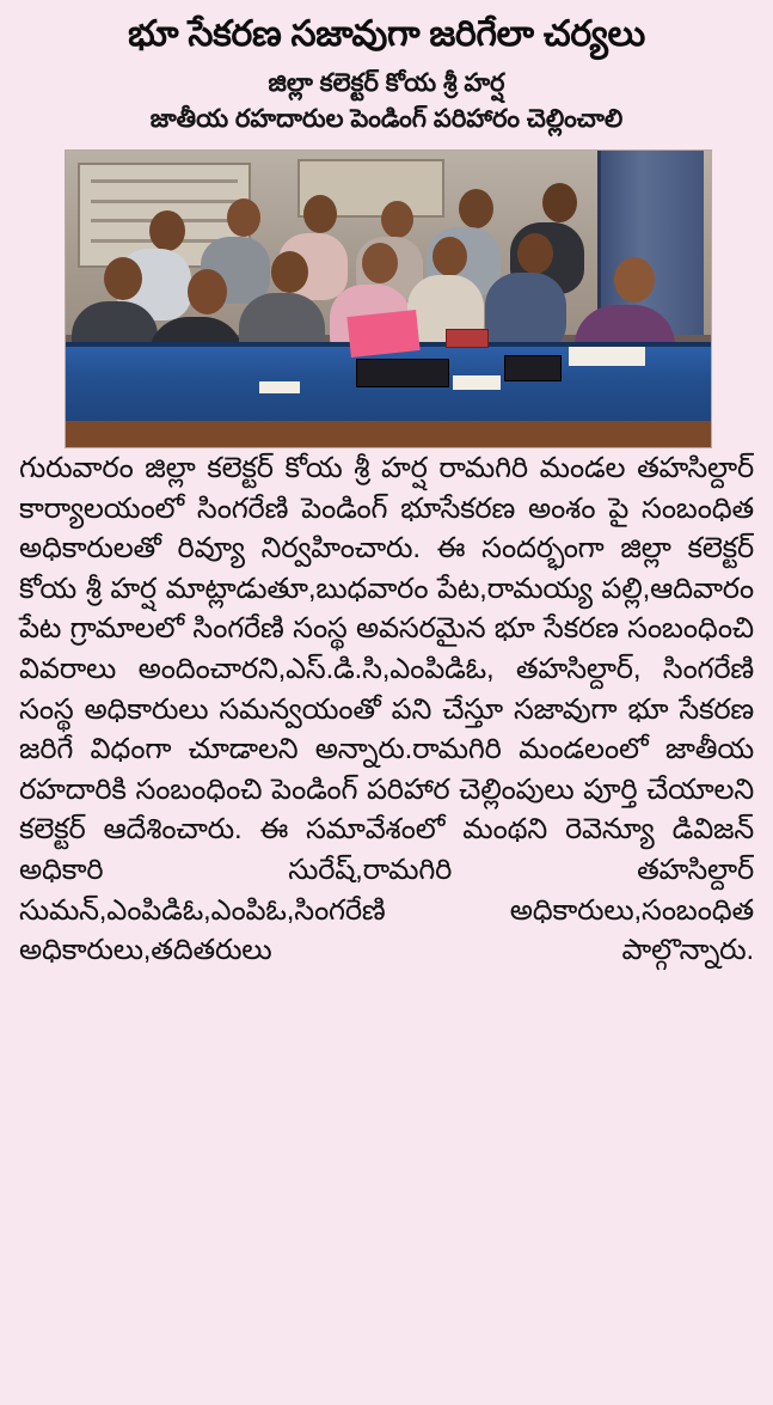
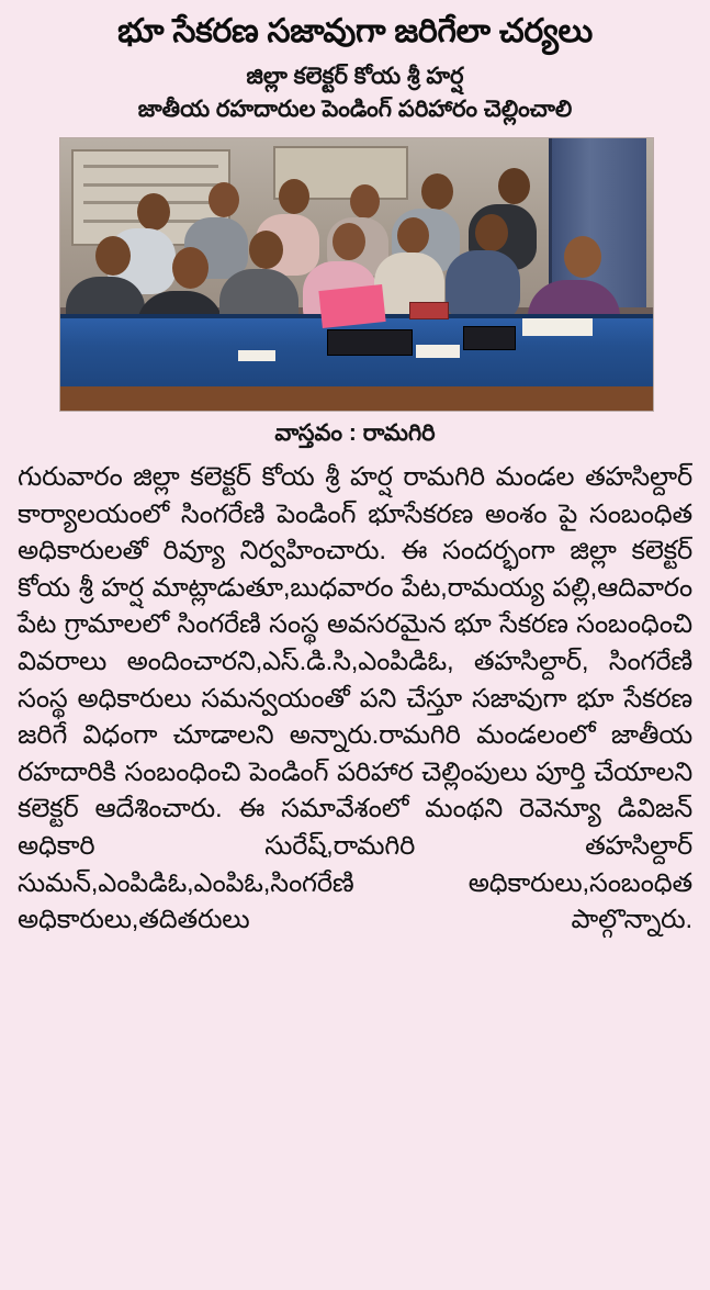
  భూ సేకరణ సజావుగా జరిగేలా చర్యలు
  జిల్లా కలెక్టర్ కోయ శ్రీ హర్ష
  జాతీయ రహదారుల పెండింగ్ పరిహారం చెల్లించాలి
+ వాస్తవం : రామగిరి
  గురువారం జిల్లా కలెక్టర్ కోయ శ్రీ హర్ష రామగిరి మండల తహసిల్దార్ కార్యాలయంలో సింగరేణి పెండింగ్ భూసేకరణ అంశం పై సంబంధిత అధికారులతో రివ్యూ నిర్వహించారు. ఈ సందర్భంగా జిల్లా కలెక్టర్ కోయ శ్రీ హర్ష మాట్లాడుతూ,బుధవారం పేట,రామయ్య పల్లి,ఆదివారం పేట గ్రామాలలో సింగరేణి సంస్థ అవసరమైన భూ సేకరణ సంబంధించి వివరాలు అందించారని,ఎస్.డి.సి,ఎంపిడిఓ, తహసిల్దార్, సింగరేణి సంస్థ అధికారులు సమన్వయంతో పని చేస్తూ సజావుగా భూ సేకరణ జరిగే విధంగా చూడాలని అన్నారు.రామగిరి మండలంలో జాతీయ రహదారికి సంబంధించి పెండింగ్ పరిహార చెల్లింపులు పూర్తి చేయాలని కలెక్టర్ ఆదేశించారు. ఈ సమావేశంలో మంథని రెవెన్యూ డివిజన్ అధికారి సురేష్,రామగిరి తహసిల్దార్ సుమన్,ఎంపిడిఓ,ఎంపిఓ,సింగరేణి అధికారులు,సంబంధిత అధికారులు,తదితరులు పాల్గొన్నారు.
